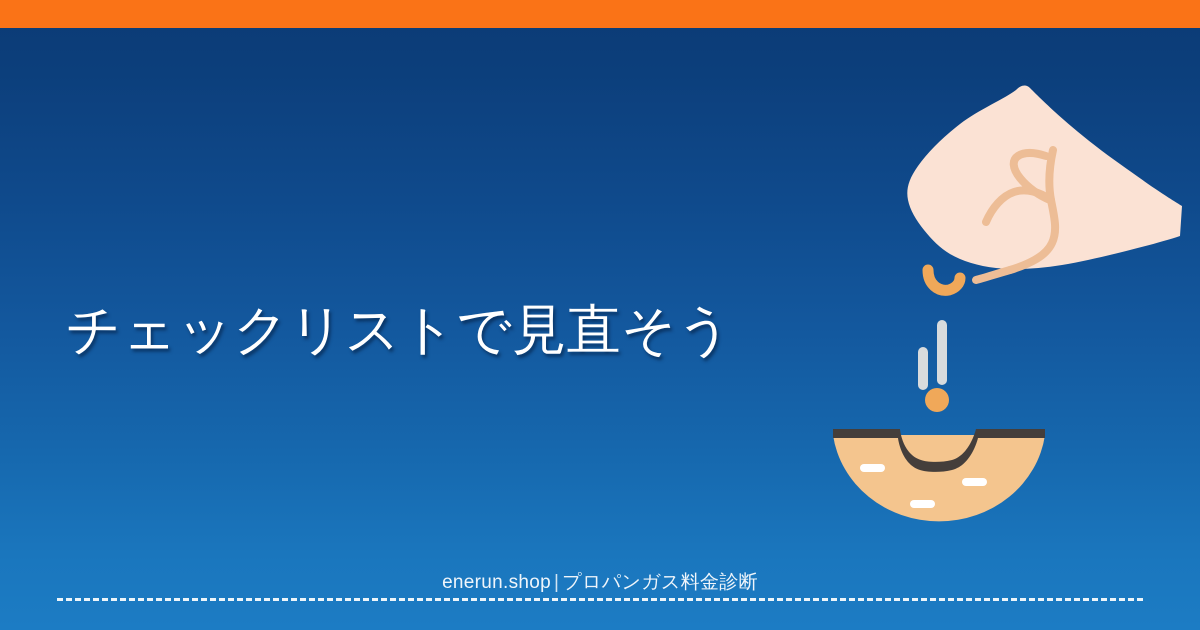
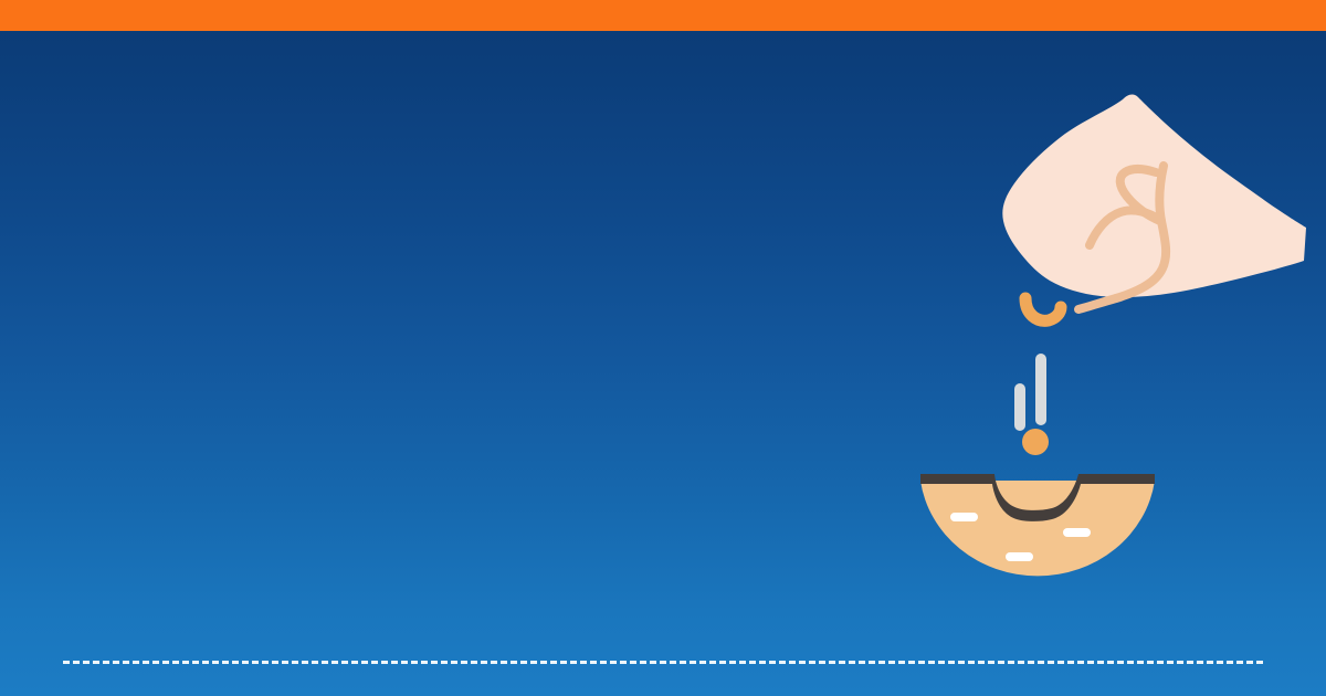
- チェックリストで見直そう
- enerun.shop | プロパンガス料金診断
